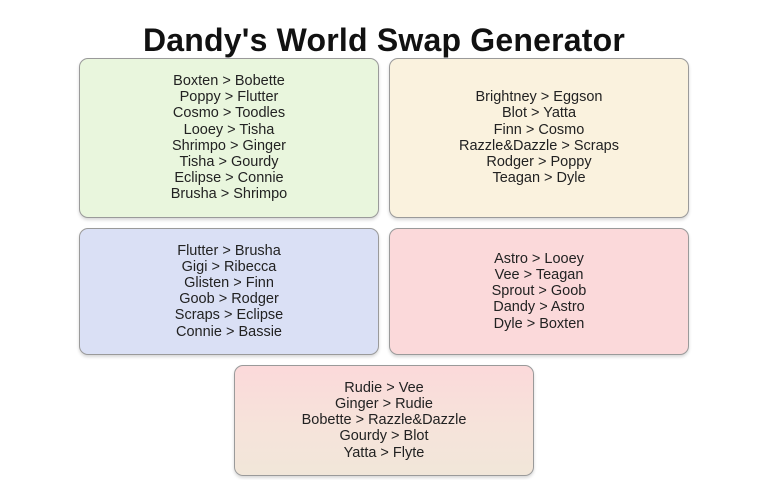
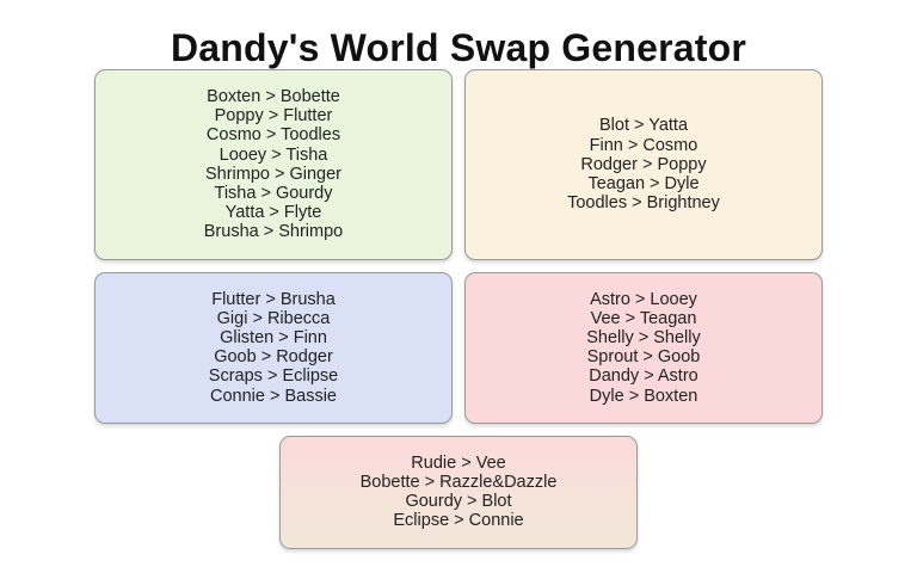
  Dandy's World Swap Generator
  Boxten > Bobette
  Poppy > Flutter
  Cosmo > Toodles
  Looey > Tisha
  Shrimpo > Ginger
  Tisha > Gourdy
- Eclipse > Connie
+ Yatta > Flyte
  Brusha > Shrimpo
- Brightney > Eggson
  Blot > Yatta
  Finn > Cosmo
- Razzle&Dazzle > Scraps
  Rodger > Poppy
  Teagan > Dyle
+ Toodles > Brightney
  Flutter > Brusha
  Gigi > Ribecca
  Glisten > Finn
  Goob > Rodger
  Scraps > Eclipse
  Connie > Bassie
  Astro > Looey
  Vee > Teagan
+ Shelly > Shelly
  Sprout > Goob
  Dandy > Astro
  Dyle > Boxten
  Rudie > Vee
- Ginger > Rudie
  Bobette > Razzle&Dazzle
  Gourdy > Blot
- Yatta > Flyte
+ Eclipse > Connie
